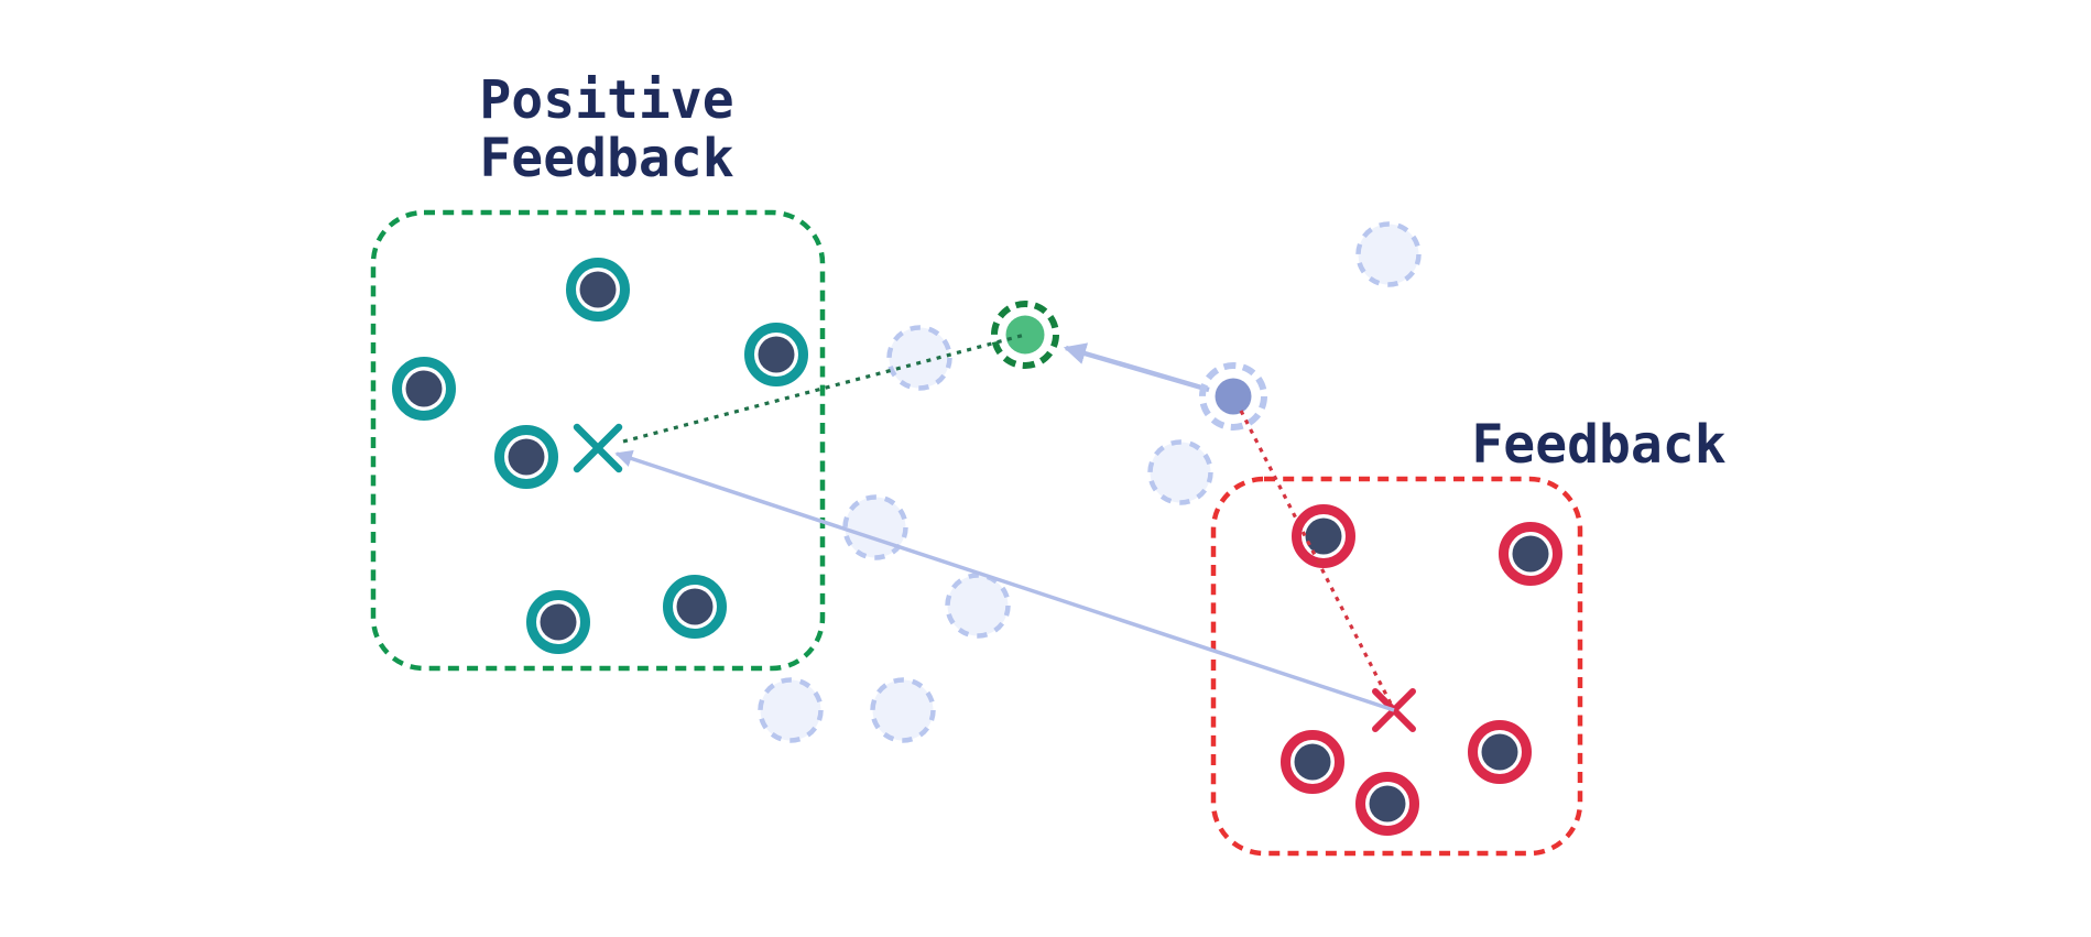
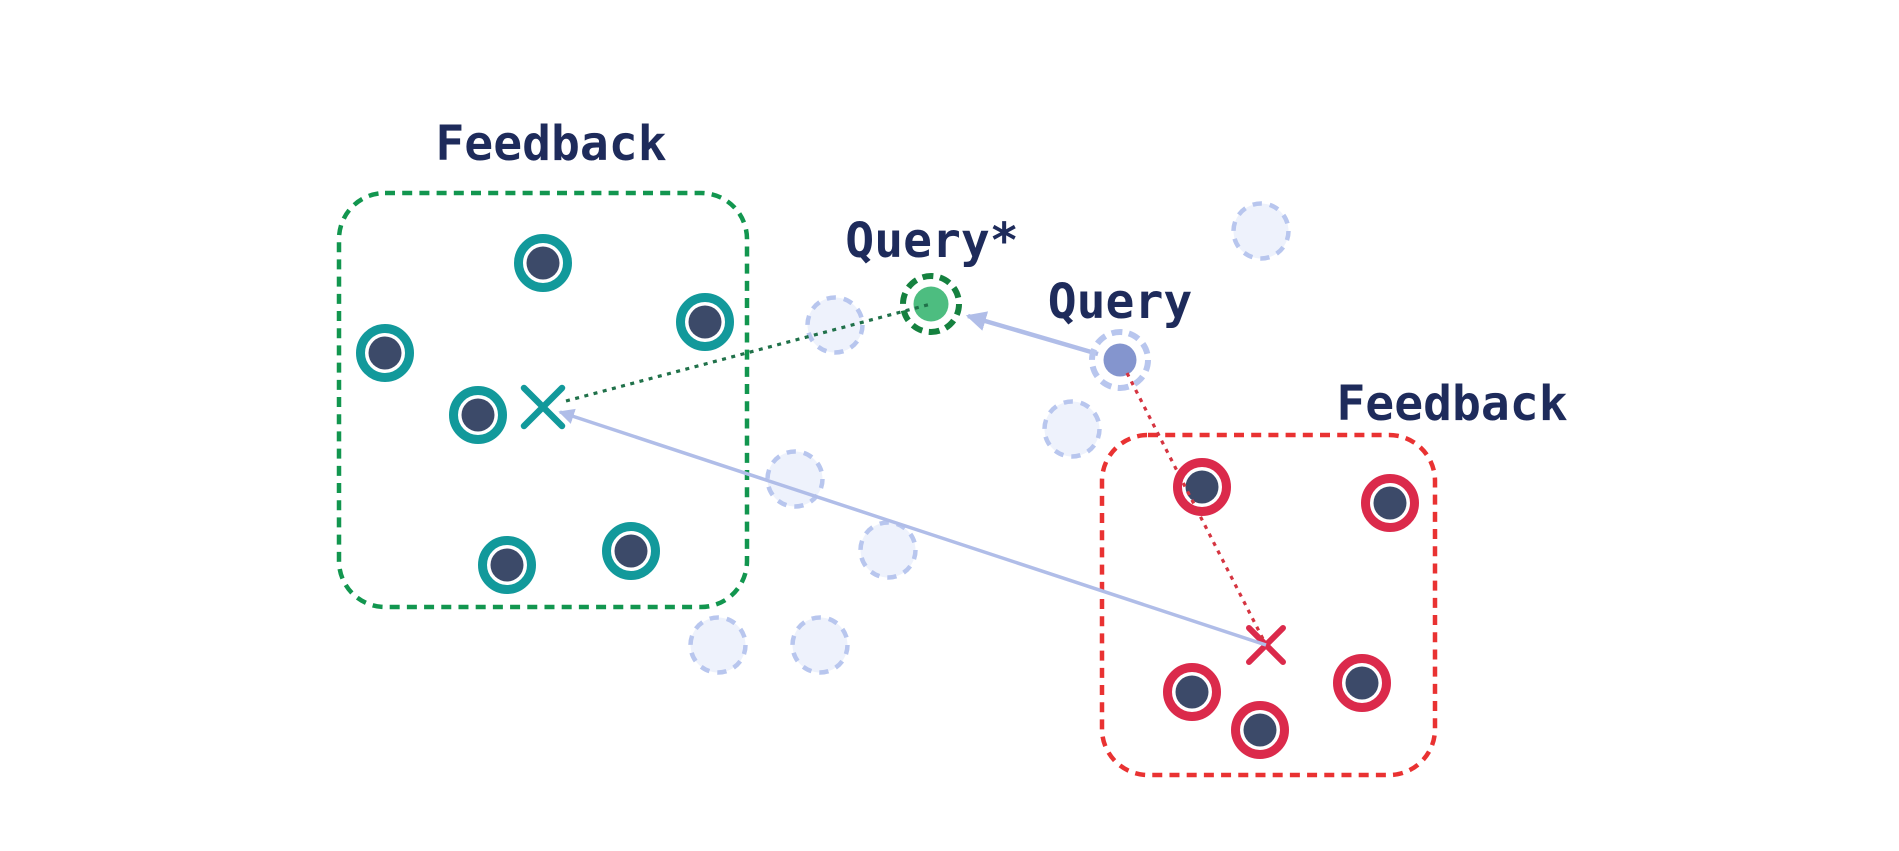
- Positive
  Feedback
  Feedback
+ Query*
+ Query
